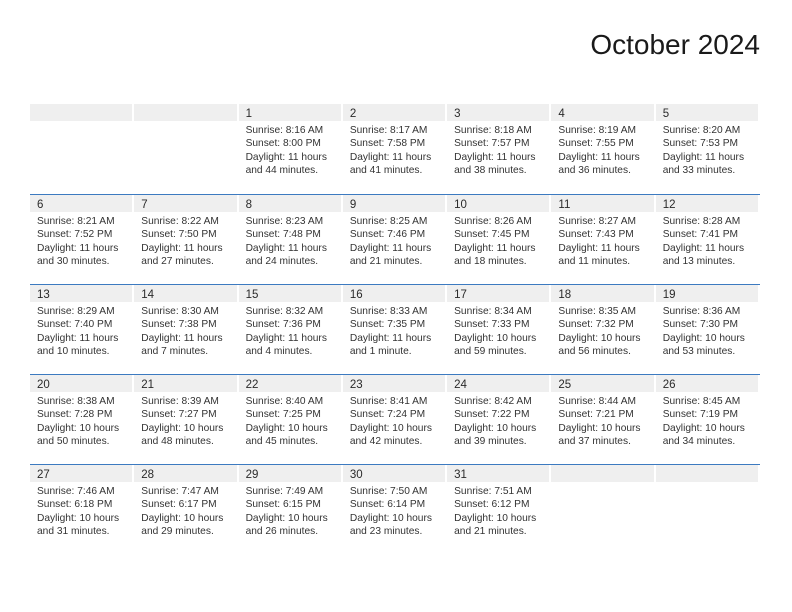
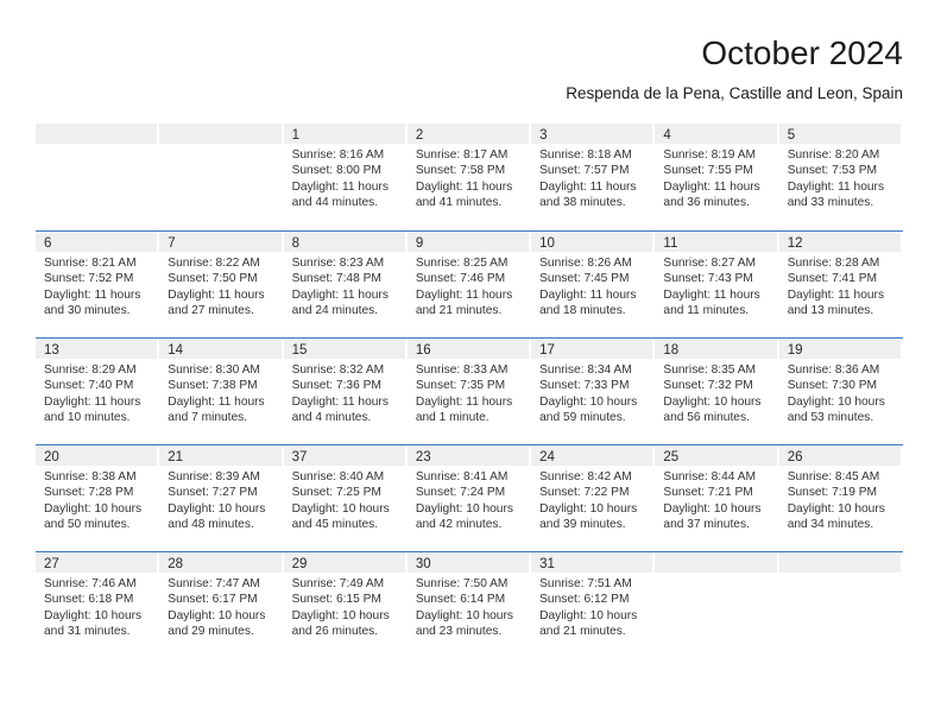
  October 2024
+ Respenda de la Pena, Castille and Leon, Spain
  1
  Sunrise: 8:16 AM
  Sunset: 8:00 PM
  Daylight: 11 hours
  and 44 minutes.
  2
  Sunrise: 8:17 AM
  Sunset: 7:58 PM
  Daylight: 11 hours
  and 41 minutes.
  3
  Sunrise: 8:18 AM
  Sunset: 7:57 PM
  Daylight: 11 hours
  and 38 minutes.
  4
  Sunrise: 8:19 AM
  Sunset: 7:55 PM
  Daylight: 11 hours
  and 36 minutes.
  5
  Sunrise: 8:20 AM
  Sunset: 7:53 PM
  Daylight: 11 hours
  and 33 minutes.
  6
  Sunrise: 8:21 AM
  Sunset: 7:52 PM
  Daylight: 11 hours
  and 30 minutes.
  7
  Sunrise: 8:22 AM
  Sunset: 7:50 PM
  Daylight: 11 hours
  and 27 minutes.
  8
  Sunrise: 8:23 AM
  Sunset: 7:48 PM
  Daylight: 11 hours
  and 24 minutes.
  9
  Sunrise: 8:25 AM
  Sunset: 7:46 PM
  Daylight: 11 hours
  and 21 minutes.
  10
  Sunrise: 8:26 AM
  Sunset: 7:45 PM
  Daylight: 11 hours
  and 18 minutes.
  11
  Sunrise: 8:27 AM
  Sunset: 7:43 PM
  Daylight: 11 hours
  and 11 minutes.
  12
  Sunrise: 8:28 AM
  Sunset: 7:41 PM
  Daylight: 11 hours
  and 13 minutes.
  13
  Sunrise: 8:29 AM
  Sunset: 7:40 PM
  Daylight: 11 hours
  and 10 minutes.
  14
  Sunrise: 8:30 AM
  Sunset: 7:38 PM
  Daylight: 11 hours
  and 7 minutes.
  15
  Sunrise: 8:32 AM
  Sunset: 7:36 PM
  Daylight: 11 hours
  and 4 minutes.
  16
  Sunrise: 8:33 AM
  Sunset: 7:35 PM
  Daylight: 11 hours
  and 1 minute.
  17
  Sunrise: 8:34 AM
  Sunset: 7:33 PM
  Daylight: 10 hours
  and 59 minutes.
  18
  Sunrise: 8:35 AM
  Sunset: 7:32 PM
  Daylight: 10 hours
  and 56 minutes.
  19
  Sunrise: 8:36 AM
  Sunset: 7:30 PM
  Daylight: 10 hours
  and 53 minutes.
  20
  Sunrise: 8:38 AM
  Sunset: 7:28 PM
  Daylight: 10 hours
  and 50 minutes.
  21
  Sunrise: 8:39 AM
  Sunset: 7:27 PM
  Daylight: 10 hours
  and 48 minutes.
- 22
+ 37
  Sunrise: 8:40 AM
  Sunset: 7:25 PM
  Daylight: 10 hours
  and 45 minutes.
  23
  Sunrise: 8:41 AM
  Sunset: 7:24 PM
  Daylight: 10 hours
  and 42 minutes.
  24
  Sunrise: 8:42 AM
  Sunset: 7:22 PM
  Daylight: 10 hours
  and 39 minutes.
  25
  Sunrise: 8:44 AM
  Sunset: 7:21 PM
  Daylight: 10 hours
  and 37 minutes.
  26
  Sunrise: 8:45 AM
  Sunset: 7:19 PM
  Daylight: 10 hours
  and 34 minutes.
  27
  Sunrise: 7:46 AM
  Sunset: 6:18 PM
  Daylight: 10 hours
  and 31 minutes.
  28
  Sunrise: 7:47 AM
  Sunset: 6:17 PM
  Daylight: 10 hours
  and 29 minutes.
  29
  Sunrise: 7:49 AM
  Sunset: 6:15 PM
  Daylight: 10 hours
  and 26 minutes.
  30
  Sunrise: 7:50 AM
  Sunset: 6:14 PM
  Daylight: 10 hours
  and 23 minutes.
  31
  Sunrise: 7:51 AM
  Sunset: 6:12 PM
  Daylight: 10 hours
  and 21 minutes.
